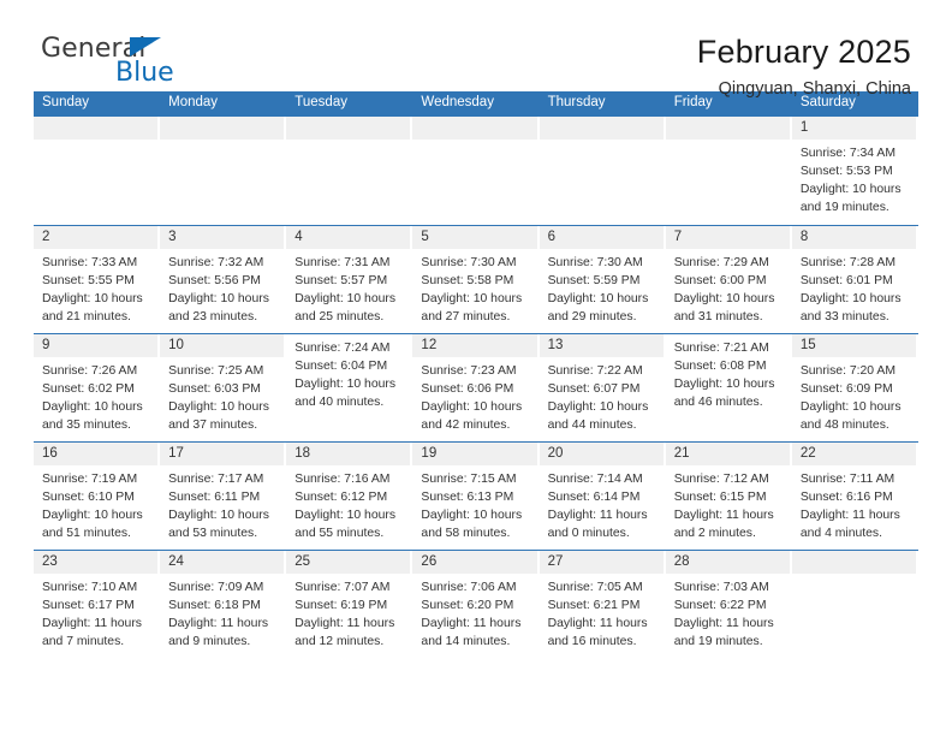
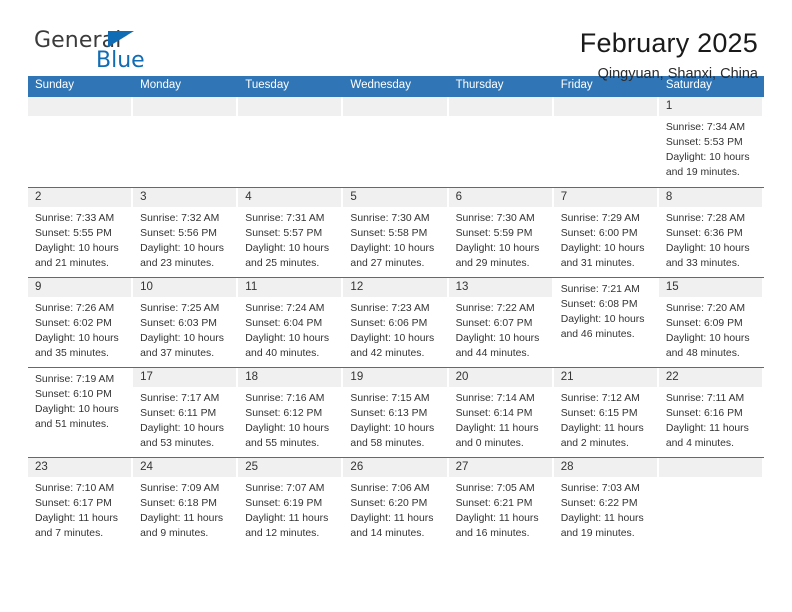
  General
  Blue
  February 2025
  Qingyuan, Shanxi, China
  Sunday
  Monday
  Tuesday
  Wednesday
  Thursday
  Friday
  Saturday
  1
  Sunrise: 7:34 AM
  Sunset: 5:53 PM
  Daylight: 10 hours
  and 19 minutes.
  2
  Sunrise: 7:33 AM
  Sunset: 5:55 PM
  Daylight: 10 hours
  and 21 minutes.
  3
  Sunrise: 7:32 AM
  Sunset: 5:56 PM
  Daylight: 10 hours
  and 23 minutes.
  4
  Sunrise: 7:31 AM
  Sunset: 5:57 PM
  Daylight: 10 hours
  and 25 minutes.
  5
  Sunrise: 7:30 AM
  Sunset: 5:58 PM
  Daylight: 10 hours
  and 27 minutes.
  6
  Sunrise: 7:30 AM
  Sunset: 5:59 PM
  Daylight: 10 hours
  and 29 minutes.
  7
  Sunrise: 7:29 AM
  Sunset: 6:00 PM
  Daylight: 10 hours
  and 31 minutes.
  8
  Sunrise: 7:28 AM
- Sunset: 6:01 PM
+ Sunset: 6:36 PM
  Daylight: 10 hours
  and 33 minutes.
  9
  Sunrise: 7:26 AM
  Sunset: 6:02 PM
  Daylight: 10 hours
  and 35 minutes.
  10
  Sunrise: 7:25 AM
  Sunset: 6:03 PM
  Daylight: 10 hours
  and 37 minutes.
+ 11
  Sunrise: 7:24 AM
  Sunset: 6:04 PM
  Daylight: 10 hours
  and 40 minutes.
  12
  Sunrise: 7:23 AM
  Sunset: 6:06 PM
  Daylight: 10 hours
  and 42 minutes.
  13
  Sunrise: 7:22 AM
  Sunset: 6:07 PM
  Daylight: 10 hours
  and 44 minutes.
  Sunrise: 7:21 AM
  Sunset: 6:08 PM
  Daylight: 10 hours
  and 46 minutes.
  15
  Sunrise: 7:20 AM
  Sunset: 6:09 PM
  Daylight: 10 hours
  and 48 minutes.
- 16
  Sunrise: 7:19 AM
  Sunset: 6:10 PM
  Daylight: 10 hours
  and 51 minutes.
  17
  Sunrise: 7:17 AM
  Sunset: 6:11 PM
  Daylight: 10 hours
  and 53 minutes.
  18
  Sunrise: 7:16 AM
  Sunset: 6:12 PM
  Daylight: 10 hours
  and 55 minutes.
  19
  Sunrise: 7:15 AM
  Sunset: 6:13 PM
  Daylight: 10 hours
  and 58 minutes.
  20
  Sunrise: 7:14 AM
  Sunset: 6:14 PM
  Daylight: 11 hours
  and 0 minutes.
  21
  Sunrise: 7:12 AM
  Sunset: 6:15 PM
  Daylight: 11 hours
  and 2 minutes.
  22
  Sunrise: 7:11 AM
  Sunset: 6:16 PM
  Daylight: 11 hours
  and 4 minutes.
  23
  Sunrise: 7:10 AM
  Sunset: 6:17 PM
  Daylight: 11 hours
  and 7 minutes.
  24
  Sunrise: 7:09 AM
  Sunset: 6:18 PM
  Daylight: 11 hours
  and 9 minutes.
  25
  Sunrise: 7:07 AM
  Sunset: 6:19 PM
  Daylight: 11 hours
  and 12 minutes.
  26
  Sunrise: 7:06 AM
  Sunset: 6:20 PM
  Daylight: 11 hours
  and 14 minutes.
  27
  Sunrise: 7:05 AM
  Sunset: 6:21 PM
  Daylight: 11 hours
  and 16 minutes.
  28
  Sunrise: 7:03 AM
  Sunset: 6:22 PM
  Daylight: 11 hours
  and 19 minutes.
